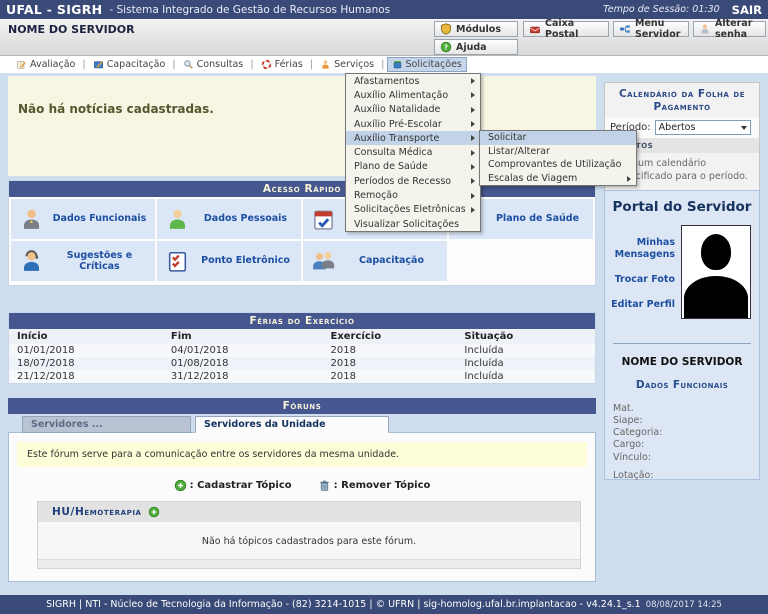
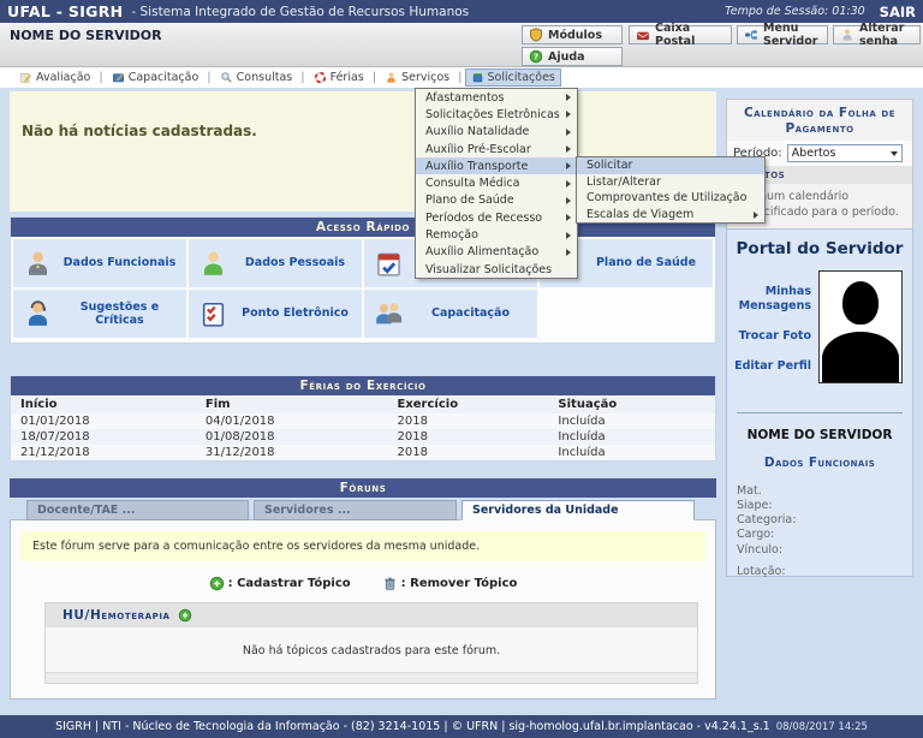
  UFAL - SIGRH
  - Sistema Integrado de Gestão de Recursos Humanos
  Tempo de Sessão: 01:30
  SAIR
  NOME DO SERVIDOR
  Módulos
  Caixa Postal
  Menu Servidor
  Alterar senha
  ?
  Ajuda
  Avaliação
  Capacitação
  Consultas
  Férias
  Serviços
  Solicitações
  Afastamentos
- Auxílio Alimentação
+ Solicitações Eletrônicas
  Auxílio Natalidade
  Auxílio Pré-Escolar
  Auxílio Transporte
  Consulta Médica
  Plano de Saúde
  Períodos de Recesso
  Remoção
- Solicitações Eletrônicas
+ Auxílio Alimentação
  Visualizar Solicitações
  Solicitar
  Listar/Alterar
  Comprovantes de Utilização
  Escalas de Viagem
  Não há notícias cadastradas.
  Acesso Rápido
  Dados Funcionais
  Dados Pessoais
  Plano de Saúde
  Sugestões e Críticas
  Ponto Eletrônico
  Capacitação
  Férias do Exercício
  Início
  Fim
  Exercício
  Situação
  01/01/2018
  04/01/2018
  2018
  Incluída
  18/07/2018
  01/08/2018
  2018
  Incluída
  21/12/2018
  31/12/2018
  2018
  Incluída
  Fóruns
+ Docente/TAE ...
  Servidores ...
  Servidores da Unidade
  Este fórum serve para a comunicação entre os servidores da mesma unidade.
  : Cadastrar Tópico
  : Remover Tópico
  HU/Hemoterapia
  Não há tópicos cadastrados para este fórum.
  Calendário da Folha de Pagamento
  Período:
  Abertos
  um calendário cificado para o período.
  Portal do Servidor
  Minhas Mensagens
  Trocar Foto
  Editar Perfil
  NOME DO SERVIDOR
  Dados Funcionais
  Mat.
  Siape:
  Categoria:
  Cargo:
  Vínculo:
  Lotação:
  SIGRH | NTI - Núcleo de Tecnologia da Informação - (82) 3214-1015 | © UFRN | sig-homolog.ufal.br.implantacao - v4.24.1_s.1
  08/08/2017 14:25
